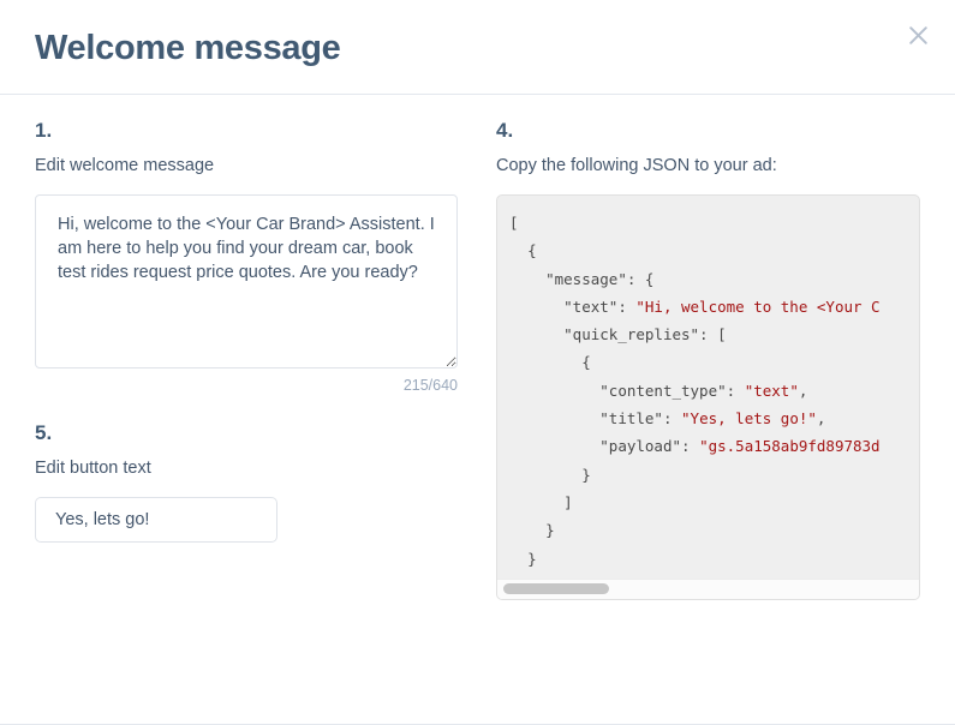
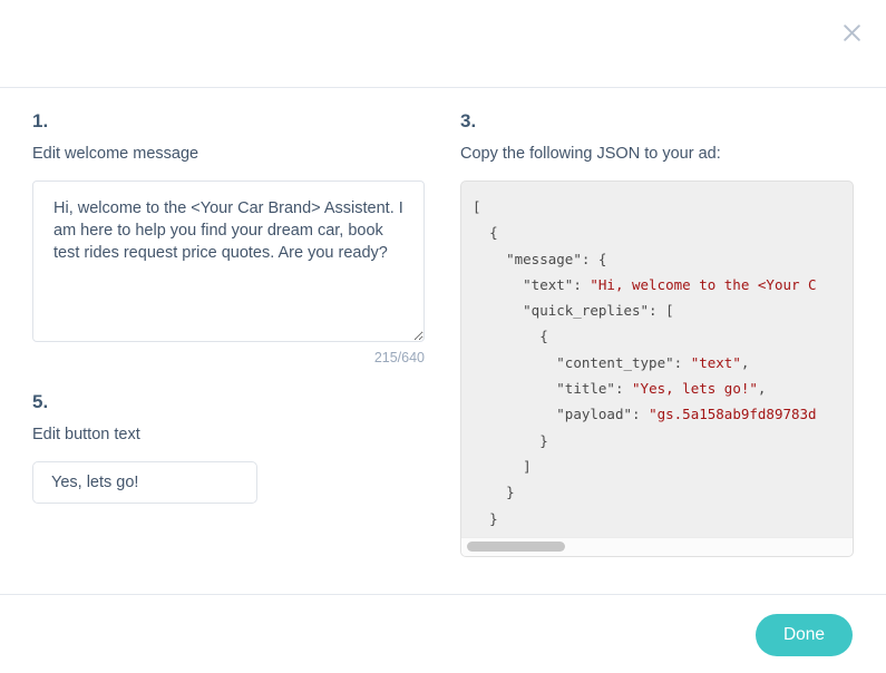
- Welcome message
  1.
  Edit welcome message
  215/640
  5.
  Edit button text
  Yes, lets go!
- 4.
+ 3.
  Copy the following JSON to your ad:
  [ { "message": { "text": "Hi, welcome to the <Your C "quick_replies": [ { "content_type": "text", "title": "Yes, lets go!", "payload": "gs.5a158ab9fd89783d } ] } }
+ Done
